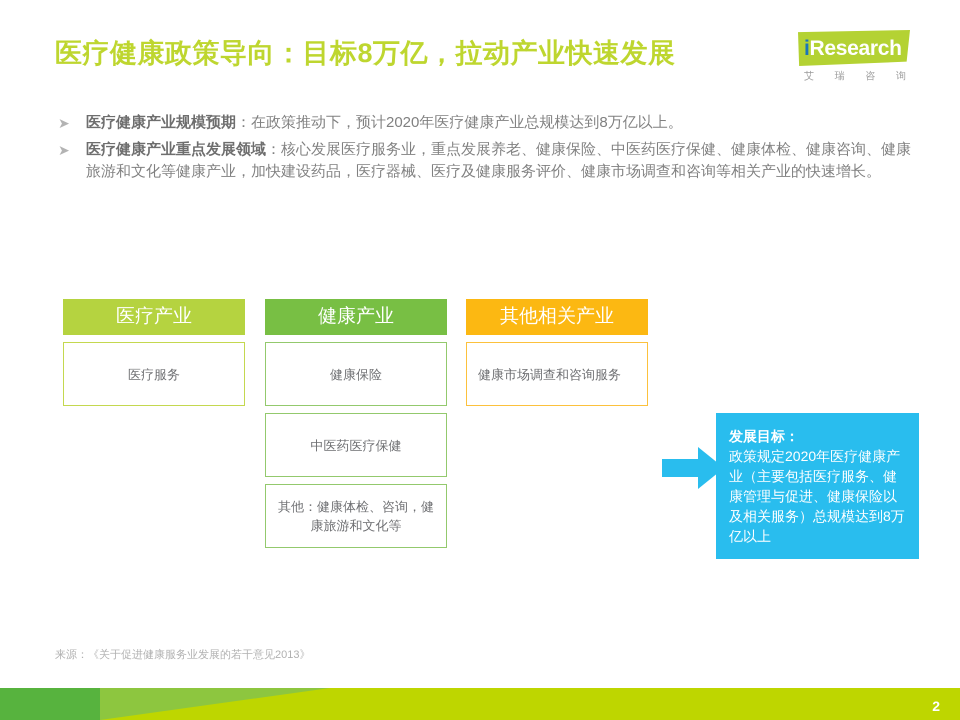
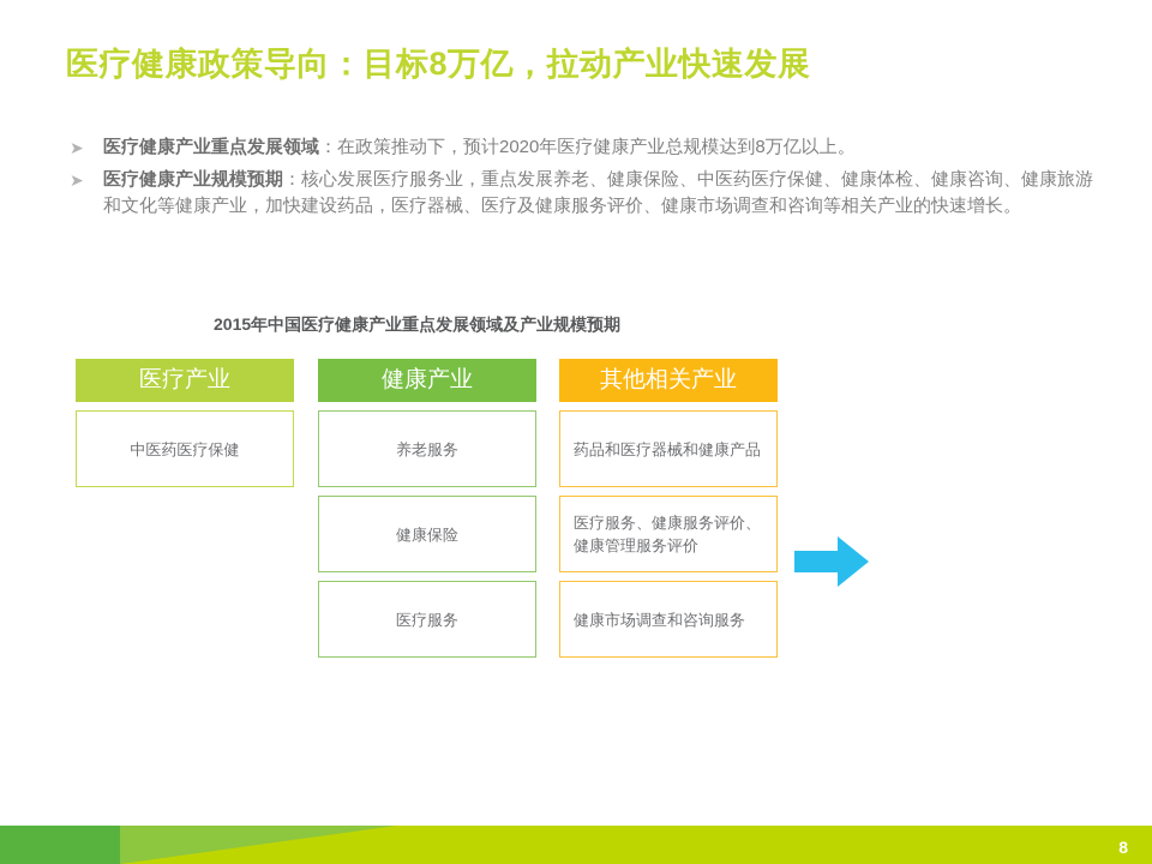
  医疗健康政策导向：目标8万亿，拉动产业快速发展
- iResearch
- 艾
- 瑞
- 咨
- 询
  ➤
- 医疗健康产业规模预期：在政策推动下，预计2020年医疗健康产业总规模达到8万亿以上。
+ 医疗健康产业重点发展领域：在政策推动下，预计2020年医疗健康产业总规模达到8万亿以上。
  ➤
- 医疗健康产业重点发展领域：核心发展医疗服务业，重点发展养老、健康保险、中医药医疗保健、健康体检、健康咨询、健康旅游和文化等健康产业，加快建设药品，医疗器械、医疗及健康服务评价、健康市场调查和咨询等相关产业的快速增长。
+ 医疗健康产业规模预期：核心发展医疗服务业，重点发展养老、健康保险、中医药医疗保健、健康体检、健康咨询、健康旅游和文化等健康产业，加快建设药品，医疗器械、医疗及健康服务评价、健康市场调查和咨询等相关产业的快速增长。
+ 2015年中国医疗健康产业重点发展领域及产业规模预期
  医疗产业
- 医疗服务
+ 中医药医疗保健
  健康产业
+ 养老服务
  健康保险
- 中医药医疗保健
+ 医疗服务
- 其他：健康体检、咨询，健康旅游和文化等
  其他相关产业
+ 药品和医疗器械和健康产品
+ 医疗服务、健康服务评价、健康管理服务评价
  健康市场调查和咨询服务
- 发展目标：
- 政策规定2020年医疗健康产业（主要包括医疗服务、健康管理与促进、健康保险以及相关服务）总规模达到8万亿以上
- 来源：《关于促进健康服务业发展的若干意见2013》
- 2
+ 8
